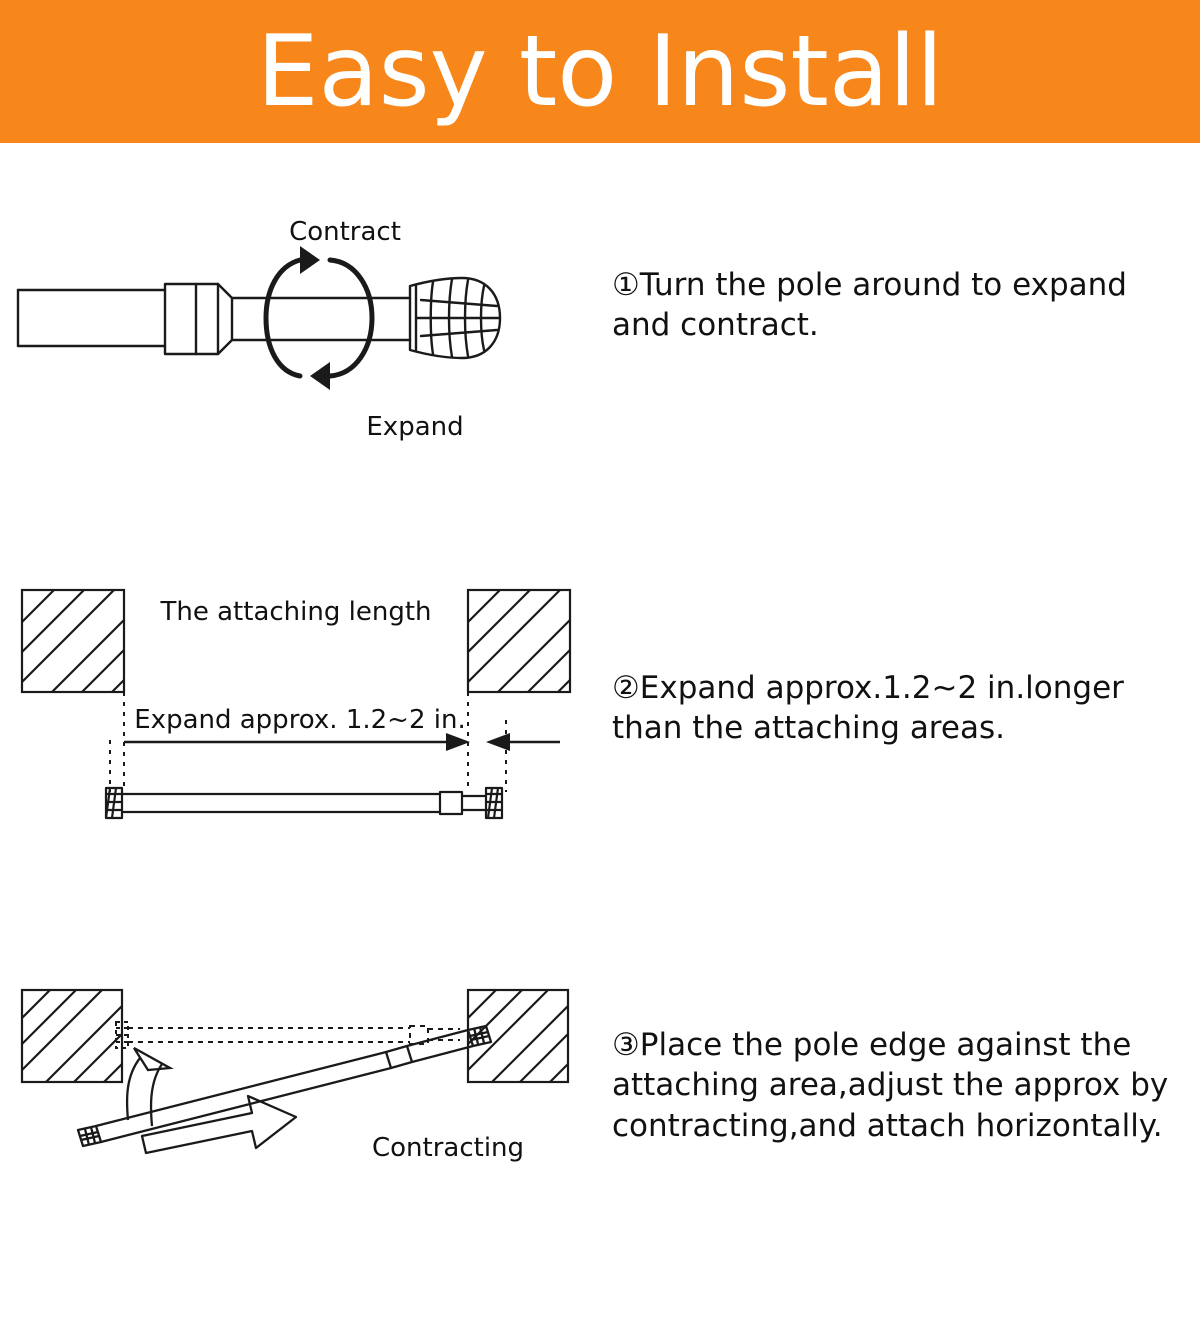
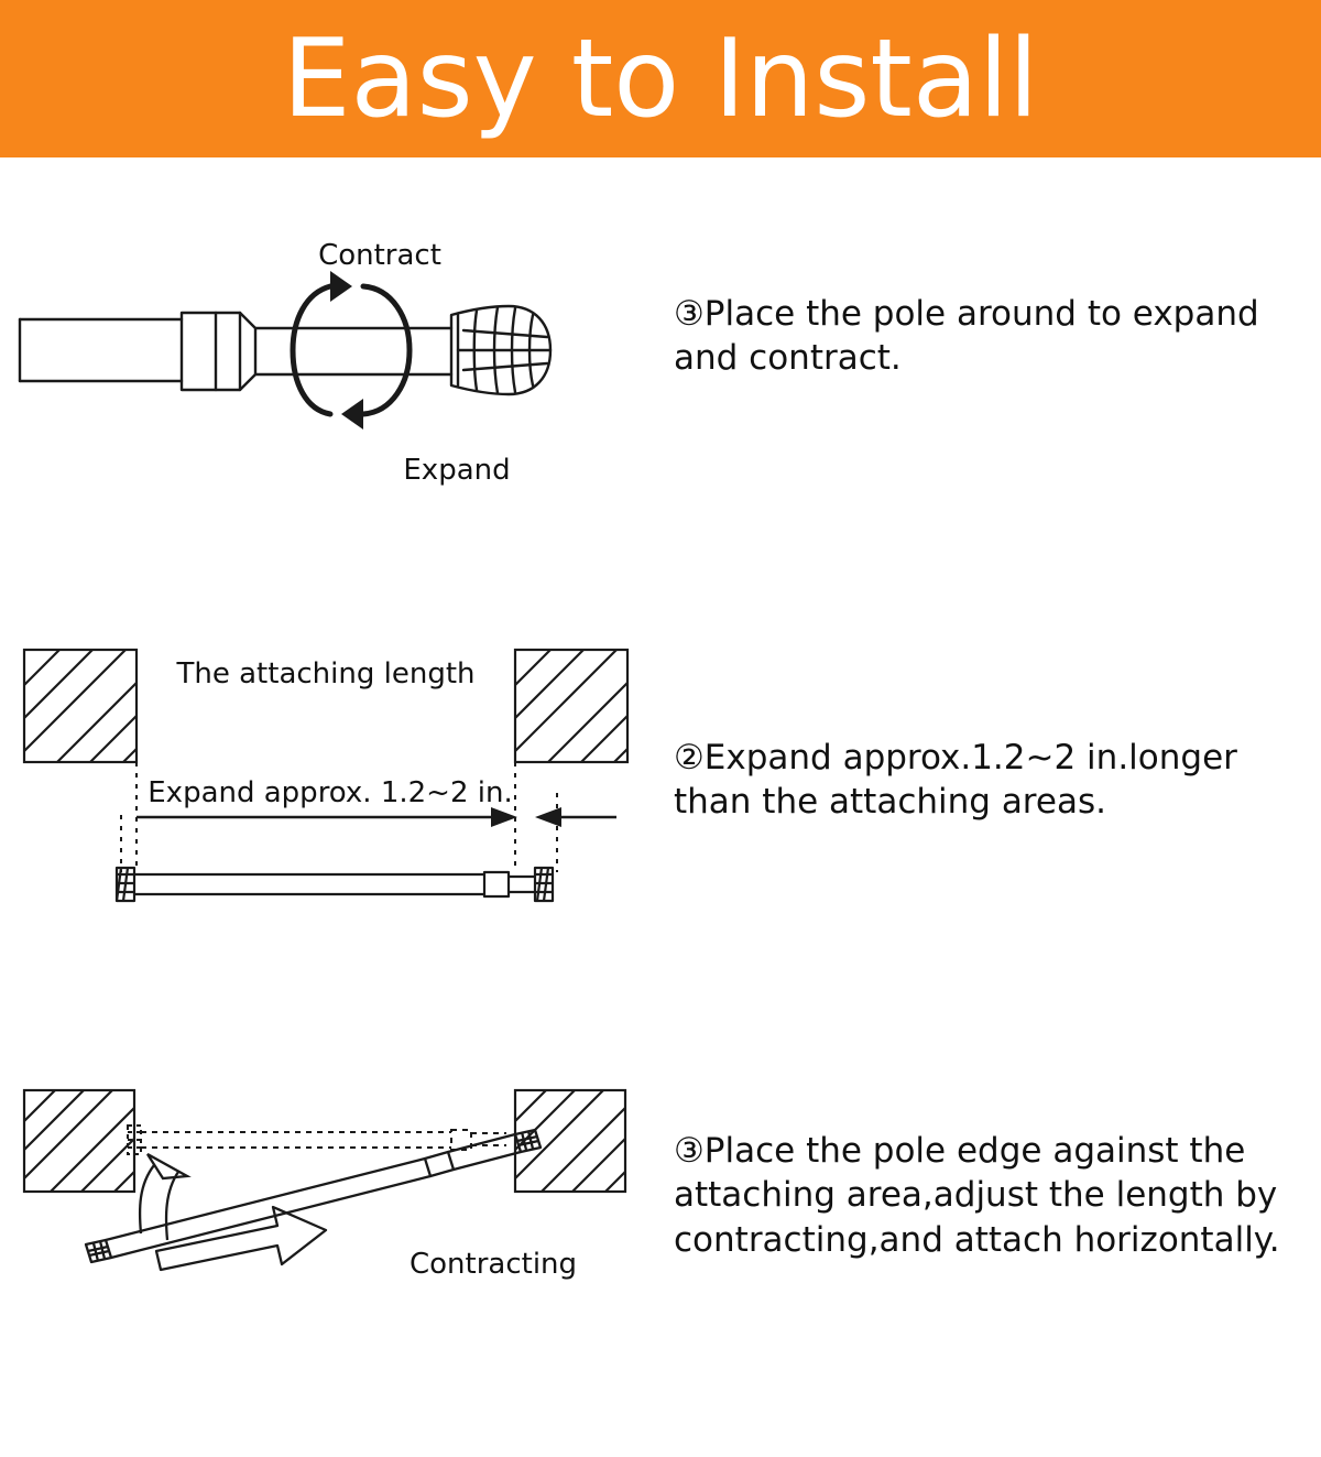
  Easy to Install
  Contract
  Expand
- ①Turn the pole around to expand and contract.
+ ③Place the pole around to expand and contract.
  The attaching length
  Expand approx. 1.2~2 in.
  ②Expand approx.1.2~2 in.longer than the attaching areas.
  Contracting
- ③Place the pole edge against the attaching area,adjust the approx by contracting,and attach horizontally.
+ ③Place the pole edge against the attaching area,adjust the length by contracting,and attach horizontally.
